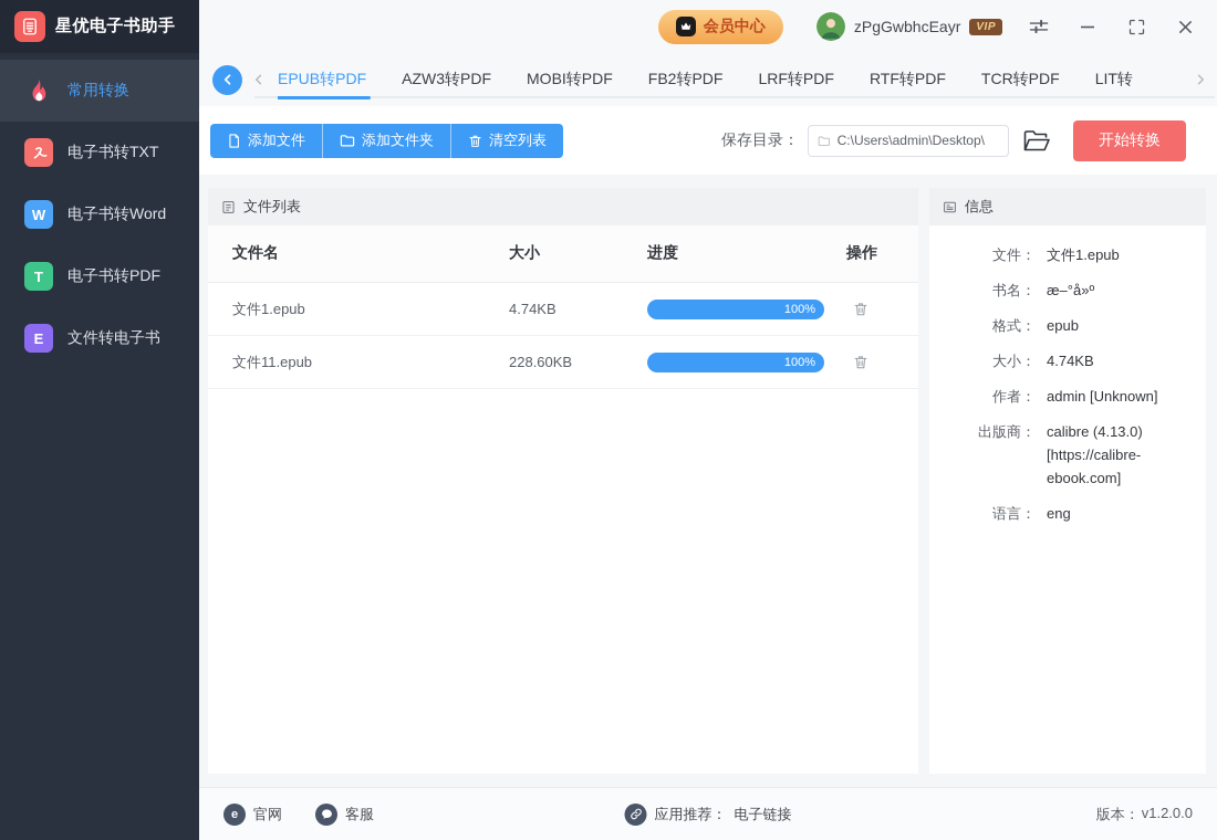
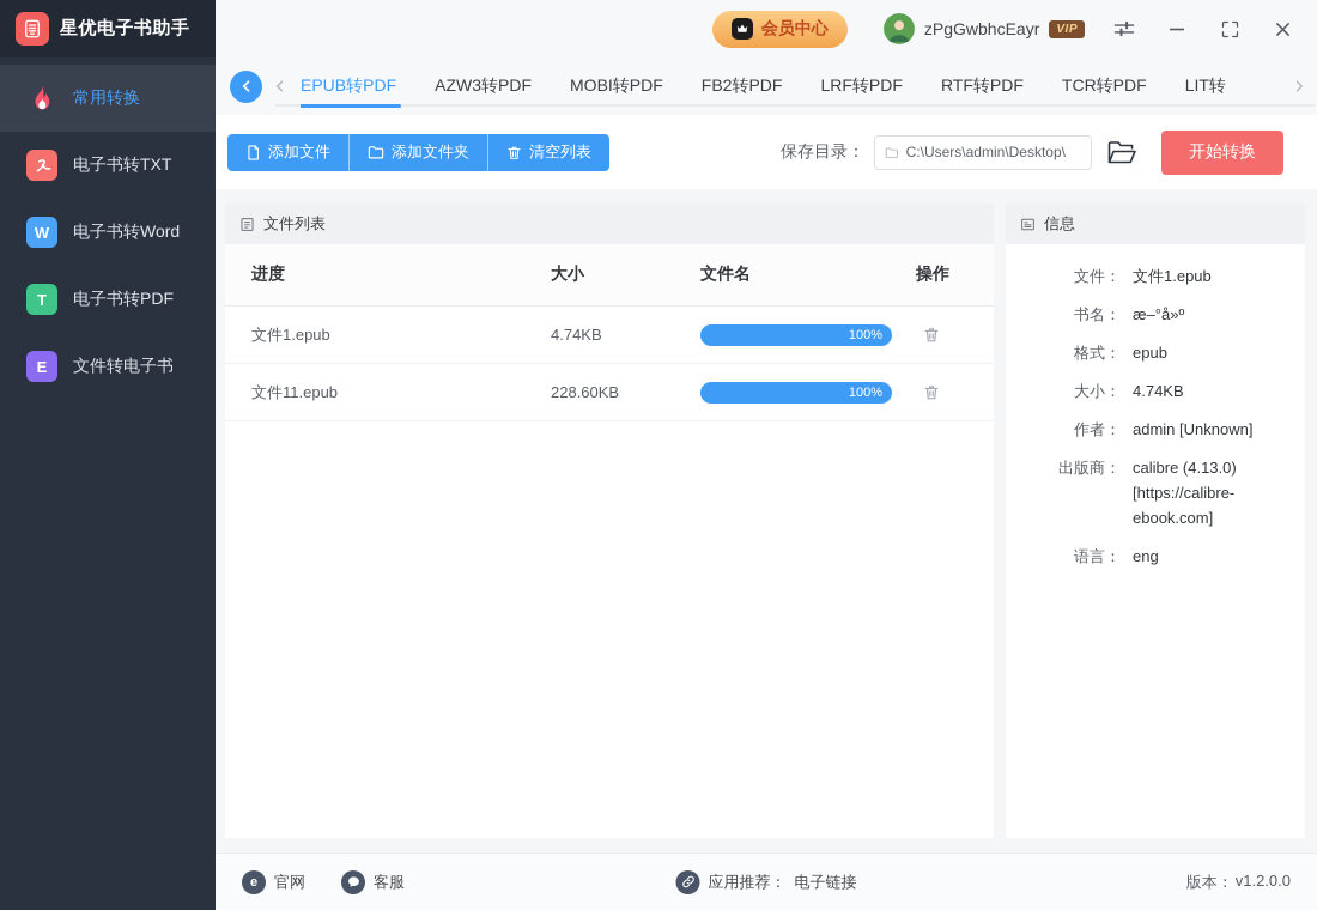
  星优电子书助手
  常用转换
  电子书转TXT
  W
  电子书转Word
  T
  电子书转PDF
  E
  文件转电子书
  会员中心
  zPgGwbhcEayr
  VIP
  EPUB转PDF
  AZW3转PDF
  MOBI转PDF
  FB2转PDF
  LRF转PDF
  RTF转PDF
  TCR转PDF
  LIT转
  添加文件
  添加文件夹
  清空列表
  保存目录：
  C:\Users\admin\Desktop\
  开始转换
  文件列表
- 文件名
+ 进度
  大小
- 进度
+ 文件名
  操作
  文件1.epub
  4.74KB
  100%
  文件11.epub
  228.60KB
  100%
  信息
  文件：
  文件1.epub
  书名：
  æ–°å»º
  格式：
  epub
  大小：
  4.74KB
  作者：
  admin [Unknown]
  出版商：
  calibre (4.13.0) [https://calibre-ebook.com]
  语言：
  eng
  e
  官网
  客服
  应用推荐：
  电子链接
  版本：
  v1.2.0.0
